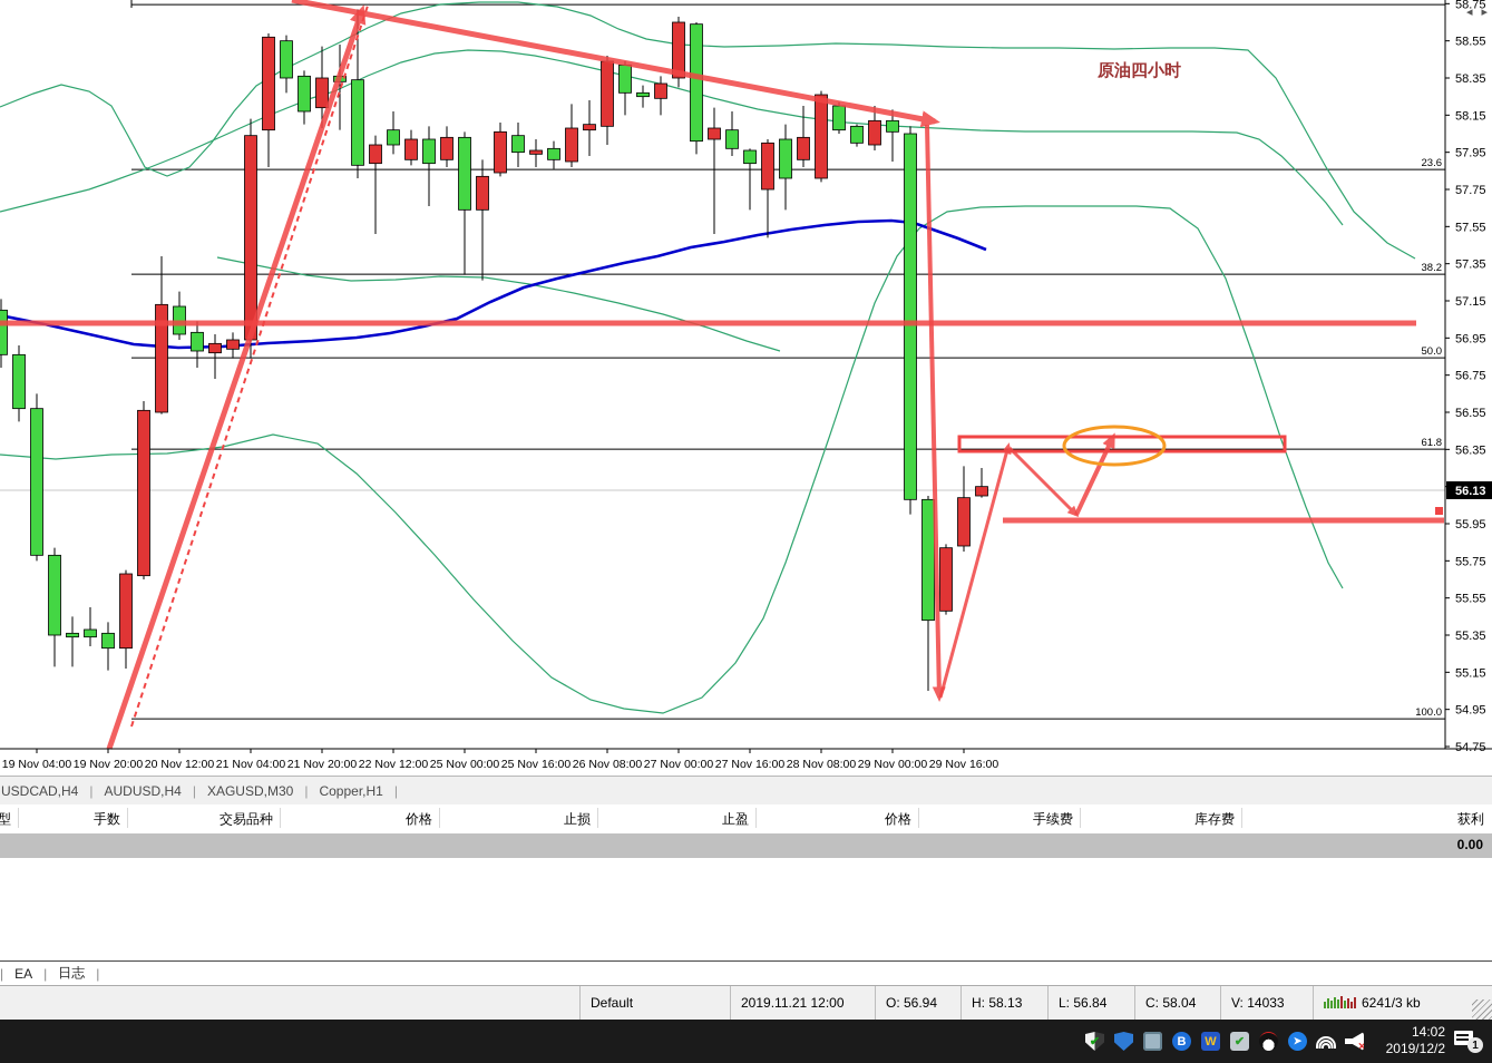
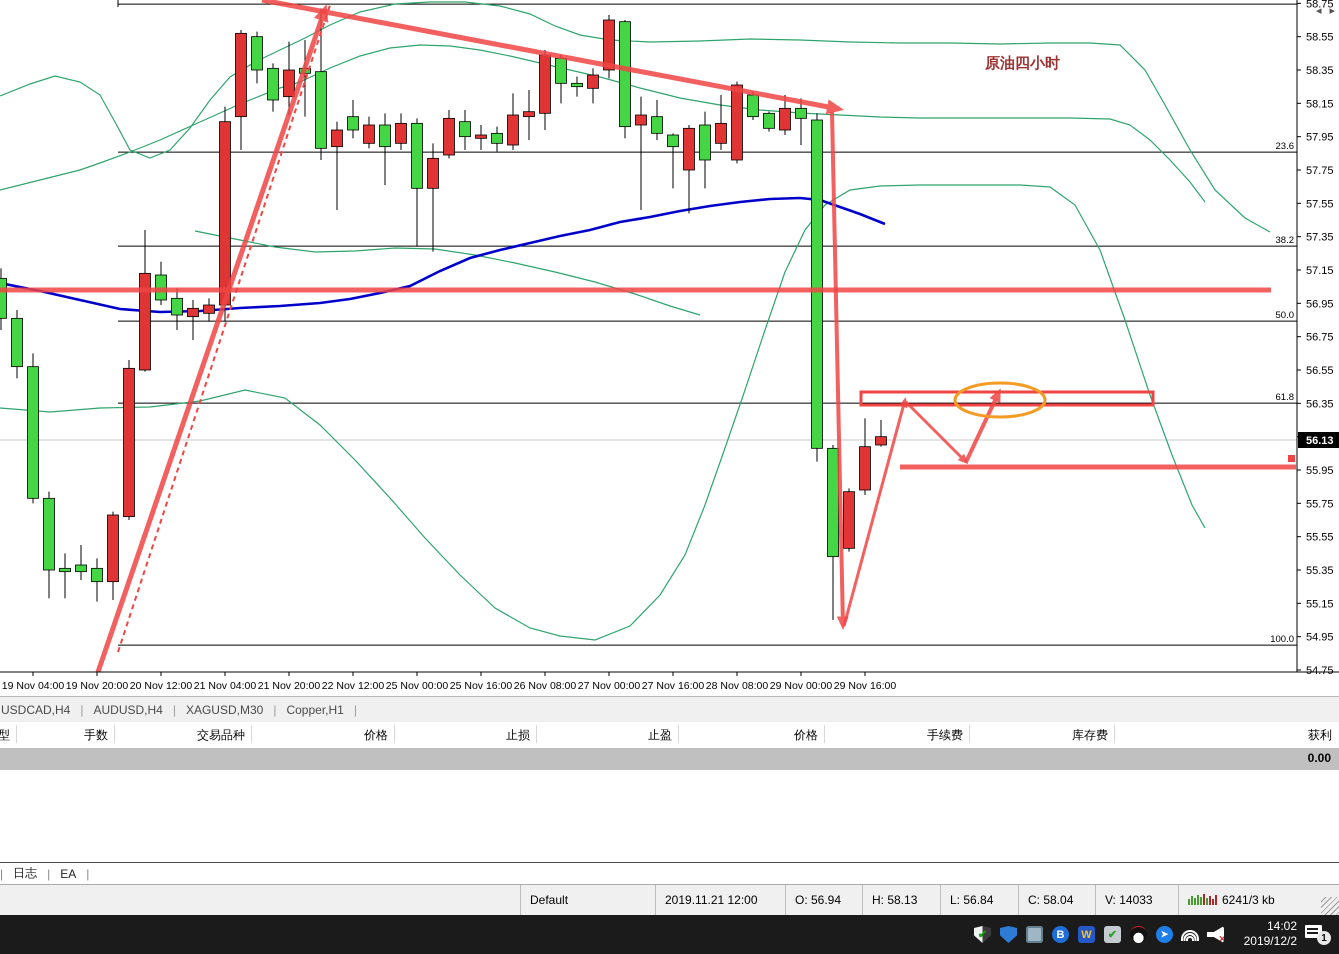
  23.6
  38.2
  50.0
  61.8
  100.0
  原油四小时
  58.75
  58.55
  58.35
  58.15
  57.95
  57.75
  57.55
  57.35
  57.15
  56.95
  56.75
  56.55
  56.35
  55.95
  55.75
  55.55
  55.35
  55.15
  54.95
  54.75
  56.13
  19 Nov 04:00
  19 Nov 20:00
  20 Nov 12:00
  21 Nov 04:00
  21 Nov 20:00
  22 Nov 12:00
  25 Nov 00:00
  25 Nov 16:00
  26 Nov 08:00
  27 Nov 00:00
  27 Nov 16:00
  28 Nov 08:00
  29 Nov 00:00
  29 Nov 16:00
  USDCAD,H4
  |
  AUDUSD,H4
  |
  XAGUSD,M30
  |
  Copper,H1
  |
  ◂
  ▸
  手数
  交易品种
  价格
  止损
  止盈
  价格
  手续费
  库存费
  获利
  0.00
  |
- EA
+ 日志
  |
- 日志
+ EA
  |
  Default
  2019.11.21 12:00
  O: 56.94
  H: 58.13
  L: 56.84
  C: 58.04
  V: 14033
  6241/3 kb
  ✔
  B
  W
  ✔
  ➤
  ✕
  14:02
  2019/12/2
  1
